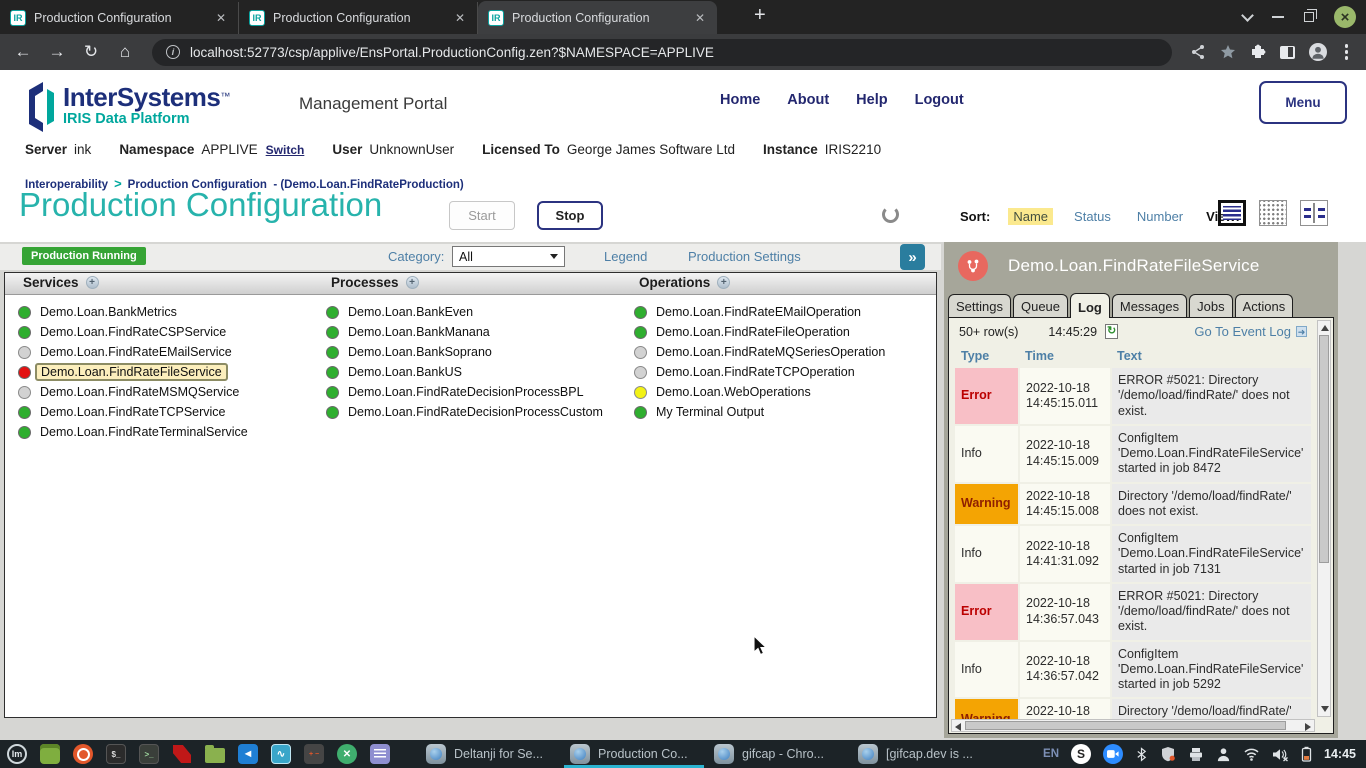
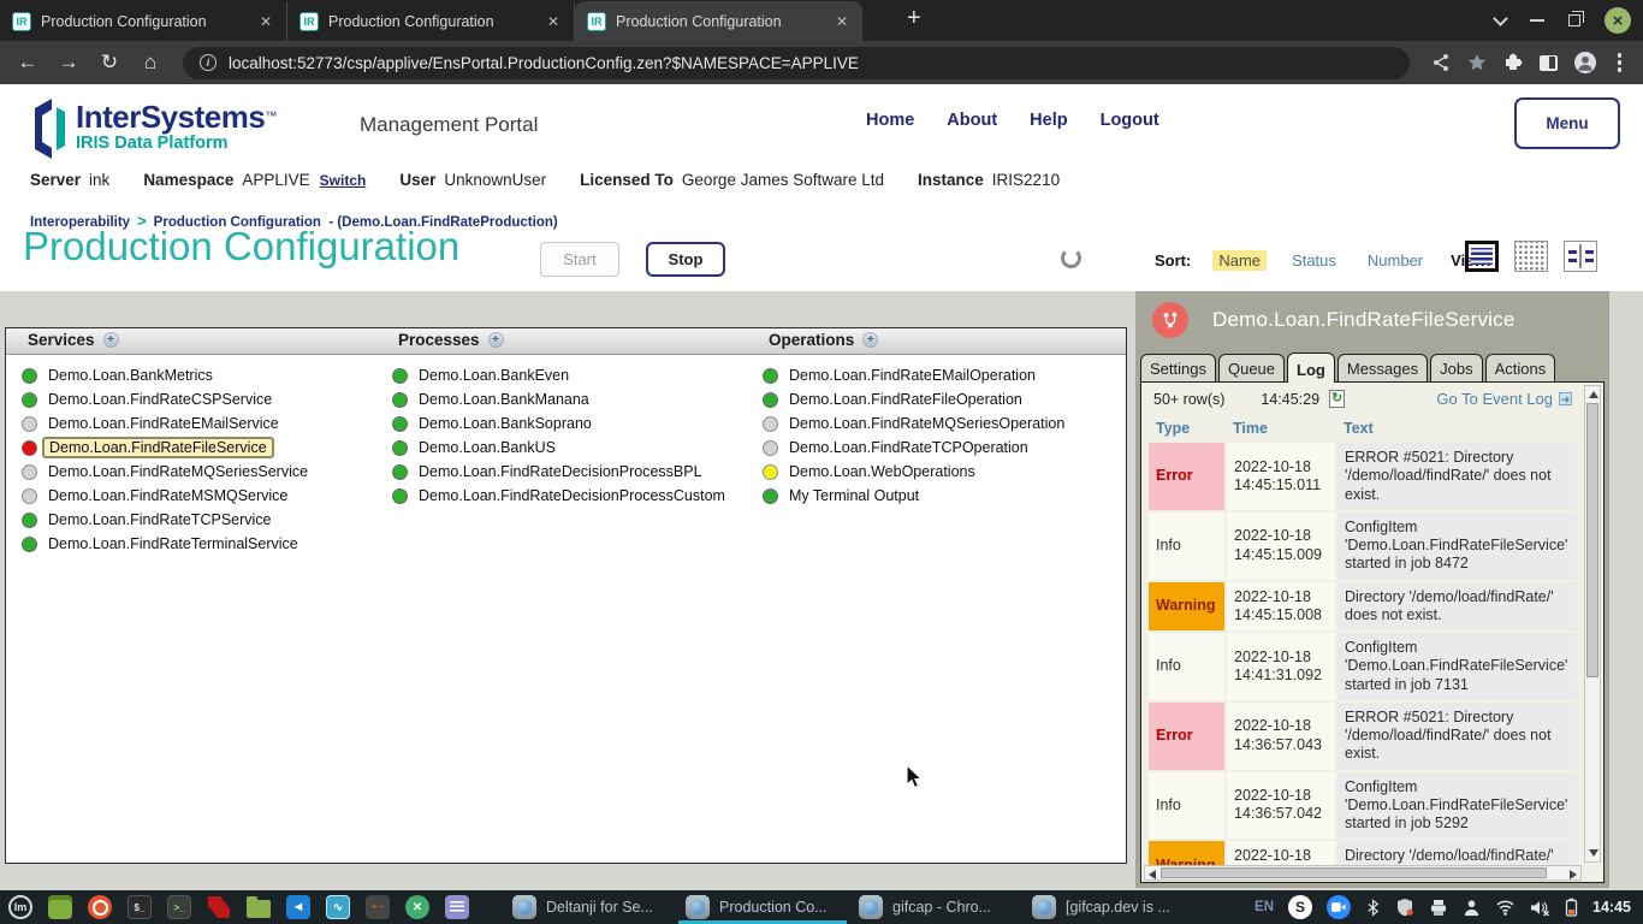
  IR
  Production Configuration
  ✕
  IR
  Production Configuration
  ✕
  IR
  Production Configuration
  ✕
  +
  ×
  ←
  →
  ↻
  ⌂
  i
  localhost:52773/csp/applive/EnsPortal.ProductionConfig.zen?$NAMESPACE=APPLIVE
  InterSystems™
  IRIS Data Platform
  Management Portal
  Home
  About
  Help
  Logout
  Menu
  Server ink
  Namespace APPLIVE Switch
  User UnknownUser
  Licensed To George James Software Ltd
  Instance IRIS2210
  Interoperability > Production Configuration - (Demo.Loan.FindRateProduction)
  Production Configuration
  Start
  Stop
  Sort:
  Name
  Status
  Number
- Production Running
- Category:
- All
- Legend
- Production Settings
- »
  Services
  +
  Processes
  +
  Operations
  +
  Demo.Loan.BankMetrics
  Demo.Loan.FindRateCSPService
  Demo.Loan.FindRateEMailService
  Demo.Loan.FindRateFileService
+ Demo.Loan.FindRateMQSeriesService
  Demo.Loan.FindRateMSMQService
  Demo.Loan.FindRateTCPService
  Demo.Loan.FindRateTerminalService
  Demo.Loan.BankEven
  Demo.Loan.BankManana
  Demo.Loan.BankSoprano
  Demo.Loan.BankUS
  Demo.Loan.FindRateDecisionProcessBPL
  Demo.Loan.FindRateDecisionProcessCustom
  Demo.Loan.FindRateEMailOperation
  Demo.Loan.FindRateFileOperation
  Demo.Loan.FindRateMQSeriesOperation
  Demo.Loan.FindRateTCPOperation
  Demo.Loan.WebOperations
  My Terminal Output
  Demo.Loan.FindRateFileService
  Settings
  Queue
  Log
  Messages
  Jobs
  Actions
  50+ row(s)
  14:45:29
  ↻
  Go To Event Log
  ➜
  Type	Time	Text
  Error	2022-10-18 14:45:15.011	ERROR #5021: Directory '/demo/load/findRate/' does not exist.
  Info	2022-10-18 14:45:15.009	ConfigItem 'Demo.Loan.FindRateFileService' started in job 8472
  Warning	2022-10-18 14:45:15.008	Directory '/demo/load/findRate/' does not exist.
  Info	2022-10-18 14:41:31.092	ConfigItem 'Demo.Loan.FindRateFileService' started in job 7131
  Error	2022-10-18 14:36:57.043	ERROR #5021: Directory '/demo/load/findRate/' does not exist.
  Info	2022-10-18 14:36:57.042	ConfigItem 'Demo.Loan.FindRateFileService' started in job 5292
  lm
  $_
  >_
  ◄
  ∿
  ✕
  Deltanji for Se...
  Production Co...
  gifcap - Chro...
  [gifcap.dev is ...
  EN
  S
  14:45
